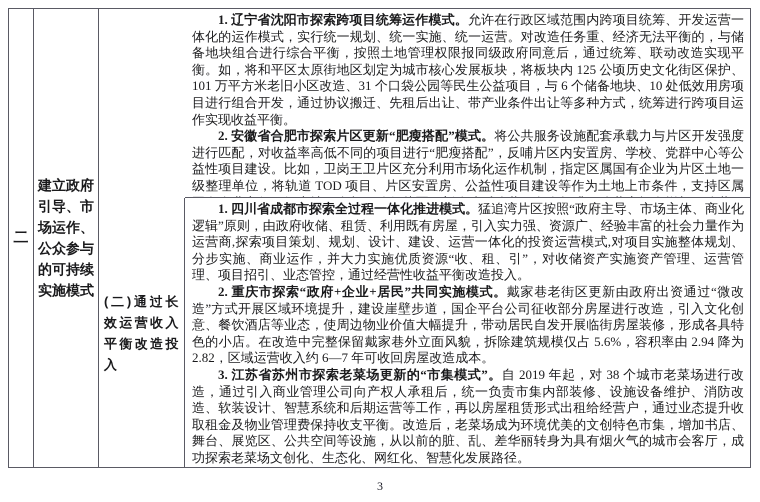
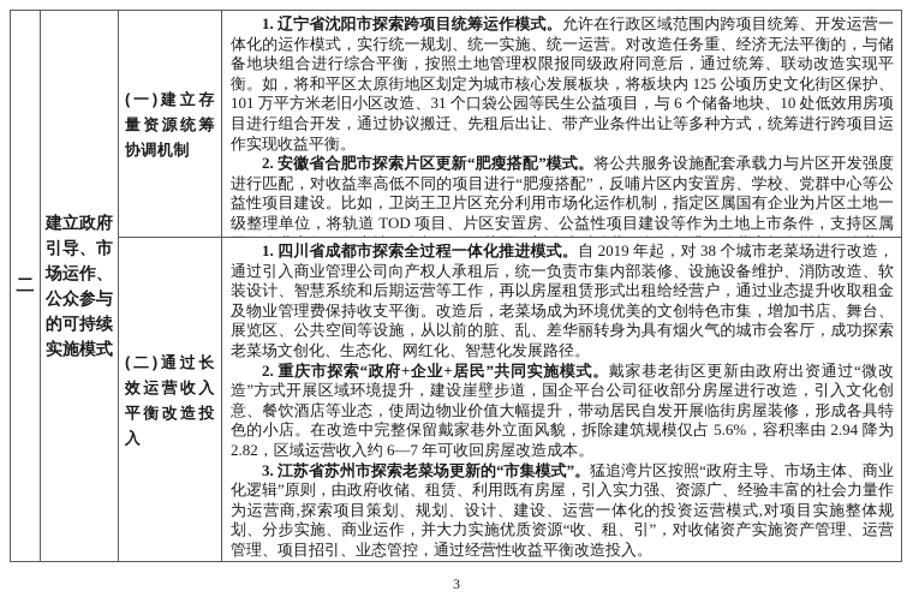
  二
  建立政府引导、市场运作、公众参与的可持续实施模式
+ (一)建立存量资源统筹协调机制
  1. 辽宁省沈阳市探索跨项目统筹运作模式。允许在行政区域范围内跨项目统筹、开发运营一体化的运作模式，实行统一规划、统一实施、统一运营。对改造任务重、经济无法平衡的，与储备地块组合进行综合平衡，按照土地管理权限报同级政府同意后，通过统筹、联动改造实现平衡。如，将和平区太原街地区划定为城市核心发展板块，将板块内 125 公顷历史文化街区保护、101 万平方米老旧小区改造、31 个口袋公园等民生公益项目，与 6 个储备地块、10 处低效用房项目进行组合开发，通过协议搬迁、先租后出让、带产业条件出让等多种方式，统筹进行跨项目运作实现收益平衡。
  2. 安徽省合肥市探索片区更新“肥瘦搭配”模式。将公共服务设施配套承载力与片区开发强度进行匹配，对收益率高低不同的项目进行“肥瘦搭配”，反哺片区内安置房、学校、党群中心等公益性项目建设。比如，卫岗王卫片区充分利用市场化运作机制，指定区属国有企业为片区土地一级整理单位，将轨道 TOD 项目、片区安置房、公益性项目建设等作为土地上市条件，支持区属
  (二)通过长效运营收入平衡改造投入
- 1. 四川省成都市探索全过程一体化推进模式。猛追湾片区按照“政府主导、市场主体、商业化逻辑”原则，由政府收储、租赁、利用既有房屋，引入实力强、资源广、经验丰富的社会力量作为运营商,探索项目策划、规划、设计、建设、运营一体化的投资运营模式,对项目实施整体规划、分步实施、商业运作，并大力实施优质资源“收、租、引”，对收储资产实施资产管理、运营管理、项目招引、业态管控，通过经营性收益平衡改造投入。
+ 1. 四川省成都市探索全过程一体化推进模式。自 2019 年起，对 38 个城市老菜场进行改造，通过引入商业管理公司向产权人承租后，统一负责市集内部装修、设施设备维护、消防改造、软装设计、智慧系统和后期运营等工作，再以房屋租赁形式出租给经营户，通过业态提升收取租金及物业管理费保持收支平衡。改造后，老菜场成为环境优美的文创特色市集，增加书店、舞台、展览区、公共空间等设施，从以前的脏、乱、差华丽转身为具有烟火气的城市会客厅，成功探索老菜场文创化、生态化、网红化、智慧化发展路径。
  2. 重庆市探索“政府+企业+居民”共同实施模式。戴家巷老街区更新由政府出资通过“微改造”方式开展区域环境提升，建设崖壁步道，国企平台公司征收部分房屋进行改造，引入文化创意、餐饮酒店等业态，使周边物业价值大幅提升，带动居民自发开展临街房屋装修，形成各具特色的小店。在改造中完整保留戴家巷外立面风貌，拆除建筑规模仅占 5.6%，容积率由 2.94 降为 2.82，区域运营收入约 6—7 年可收回房屋改造成本。
- 3. 江苏省苏州市探索老菜场更新的“市集模式”。自 2019 年起，对 38 个城市老菜场进行改造，通过引入商业管理公司向产权人承租后，统一负责市集内部装修、设施设备维护、消防改造、软装设计、智慧系统和后期运营等工作，再以房屋租赁形式出租给经营户，通过业态提升收取租金及物业管理费保持收支平衡。改造后，老菜场成为环境优美的文创特色市集，增加书店、舞台、展览区、公共空间等设施，从以前的脏、乱、差华丽转身为具有烟火气的城市会客厅，成功探索老菜场文创化、生态化、网红化、智慧化发展路径。
+ 3. 江苏省苏州市探索老菜场更新的“市集模式”。猛追湾片区按照“政府主导、市场主体、商业化逻辑”原则，由政府收储、租赁、利用既有房屋，引入实力强、资源广、经验丰富的社会力量作为运营商,探索项目策划、规划、设计、建设、运营一体化的投资运营模式,对项目实施整体规划、分步实施、商业运作，并大力实施优质资源“收、租、引”，对收储资产实施资产管理、运营管理、项目招引、业态管控，通过经营性收益平衡改造投入。
  3
